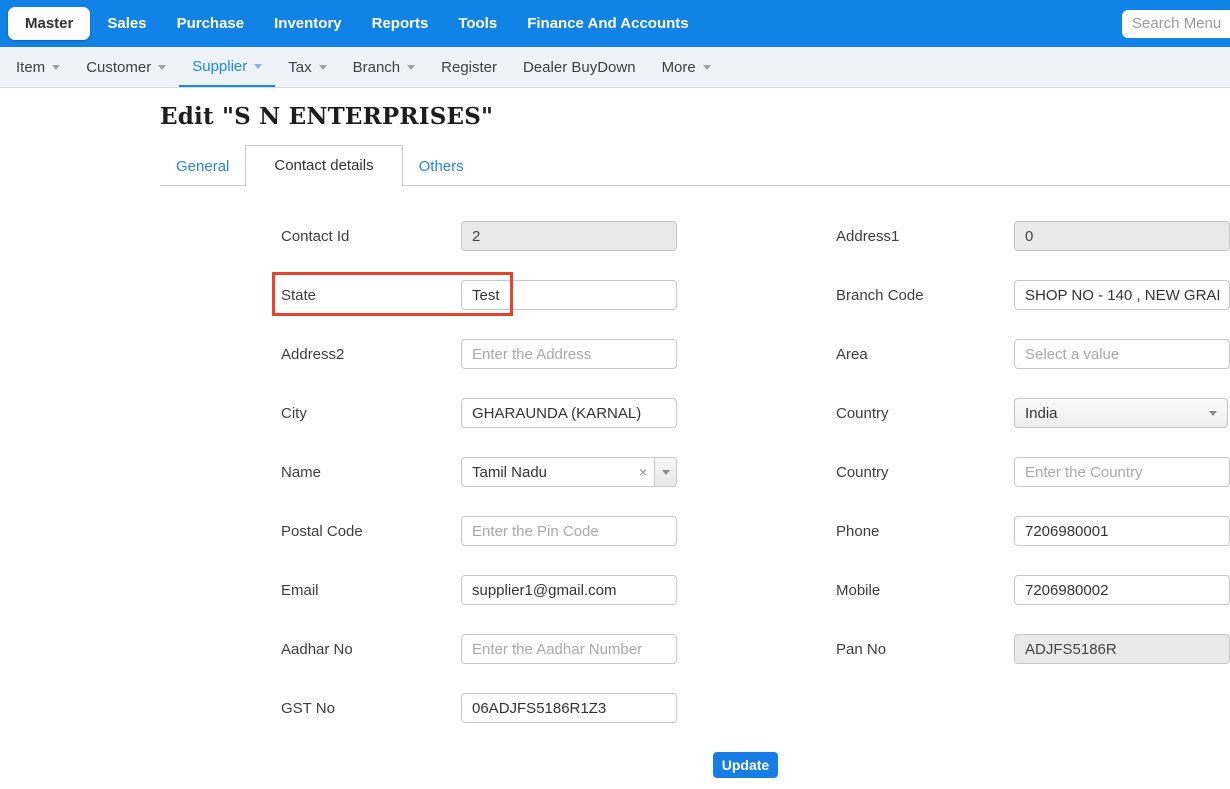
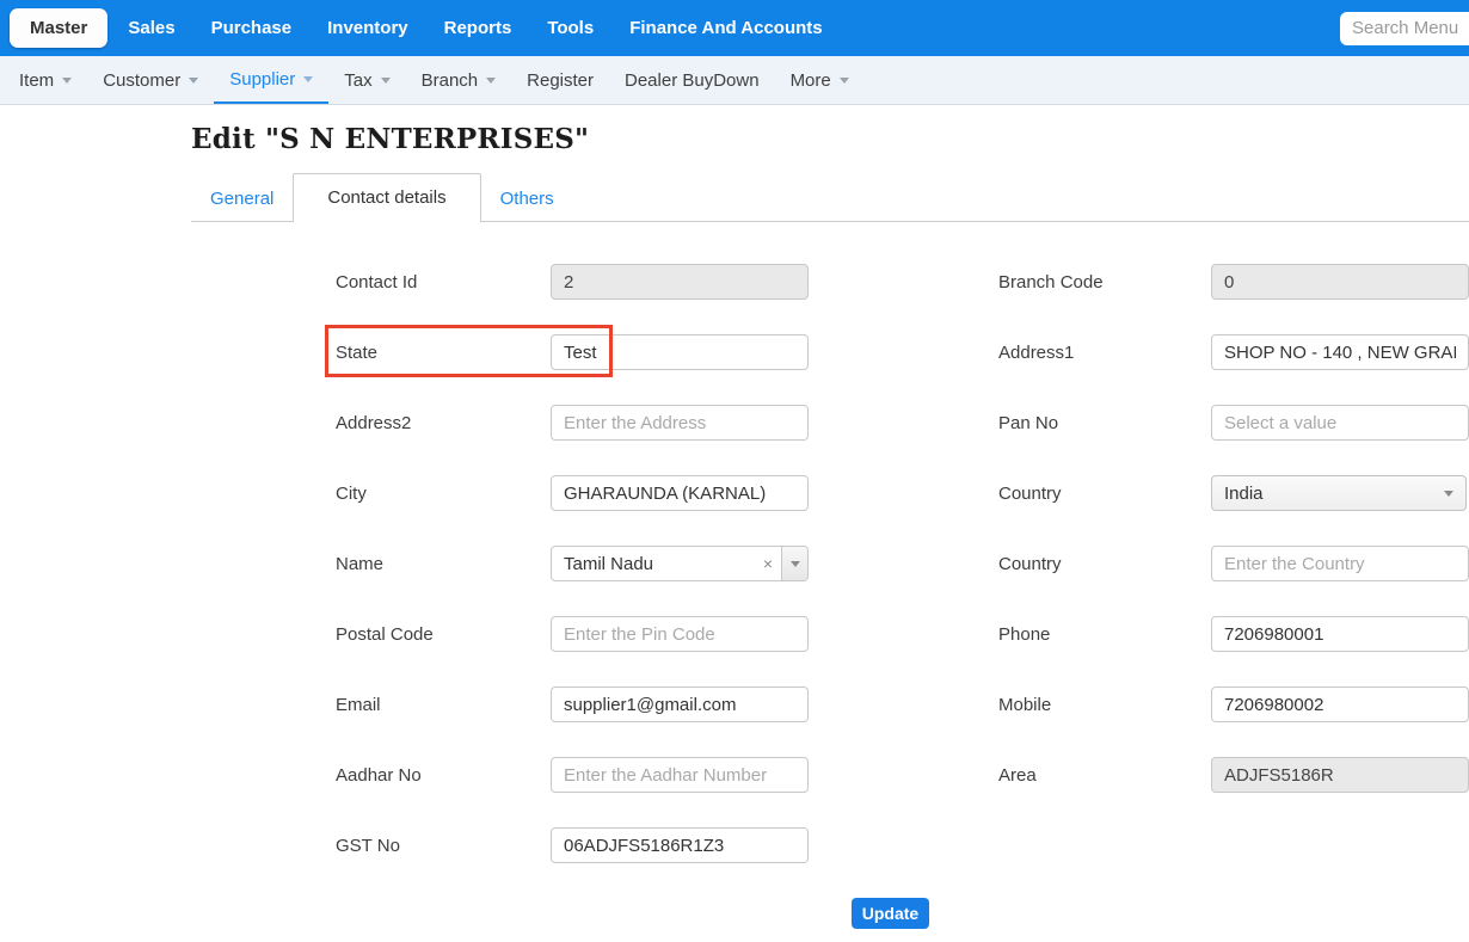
  Master
  Sales
  Purchase
  Inventory
  Reports
  Tools
  Finance And Accounts
  Search Menu
  Item
  Customer
  Supplier
  Tax
  Branch
  Register
  Dealer BuyDown
  More
  Edit "S N ENTERPRISES"
  General
  Contact details
  Others
  Contact Id
  2
- Address1
+ Branch Code
  0
  State
  Test
- Branch Code
+ Address1
  SHOP NO - 140 , NEW GRAI
  Address2
  Enter the Address
- Area
+ Pan No
  Select a value
  City
  GHARAUNDA (KARNAL)
  Country
  India
  Name
  Tamil Nadu
  ×
  Country
  Enter the Country
  Postal Code
  Enter the Pin Code
  Phone
  7206980001
  Email
  supplier1@gmail.com
  Mobile
  7206980002
  Aadhar No
  Enter the Aadhar Number
- Pan No
+ Area
  ADJFS5186R
  GST No
  06ADJFS5186R1Z3
  Update
